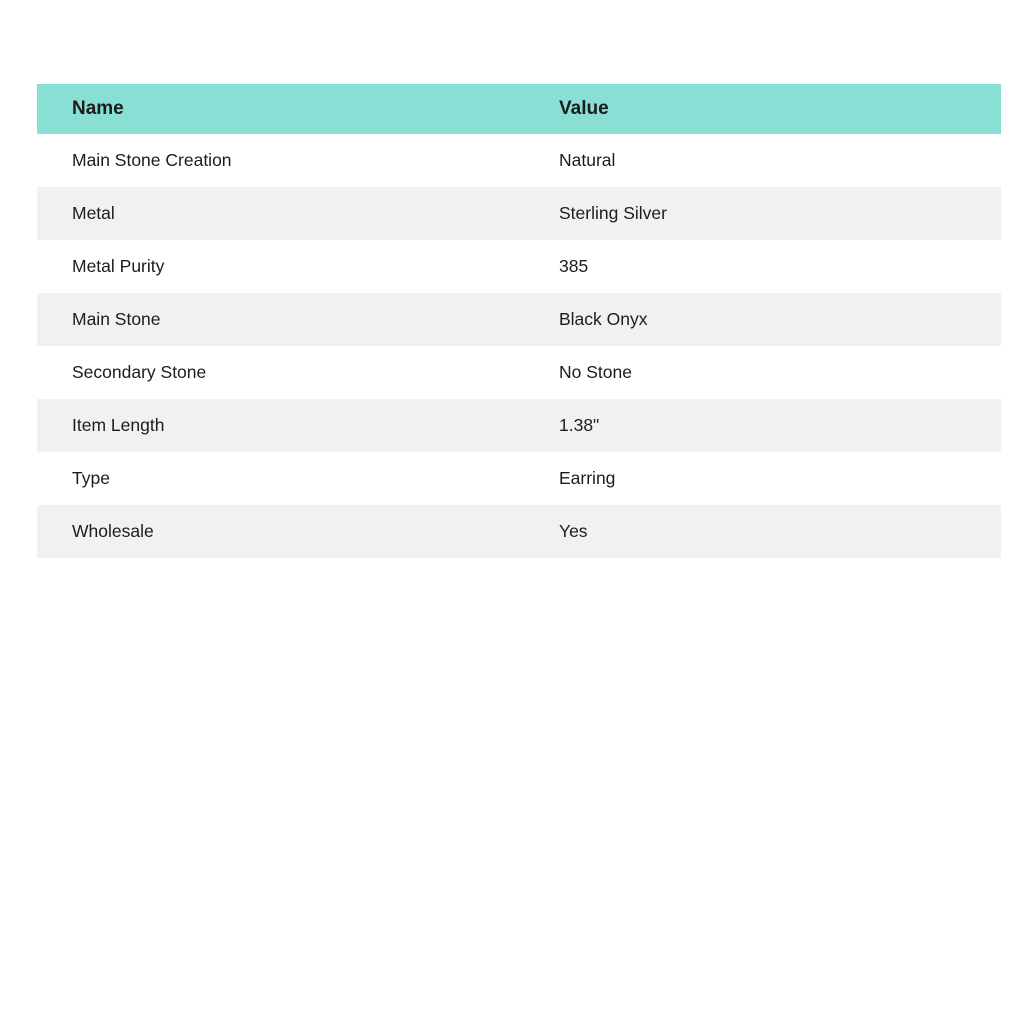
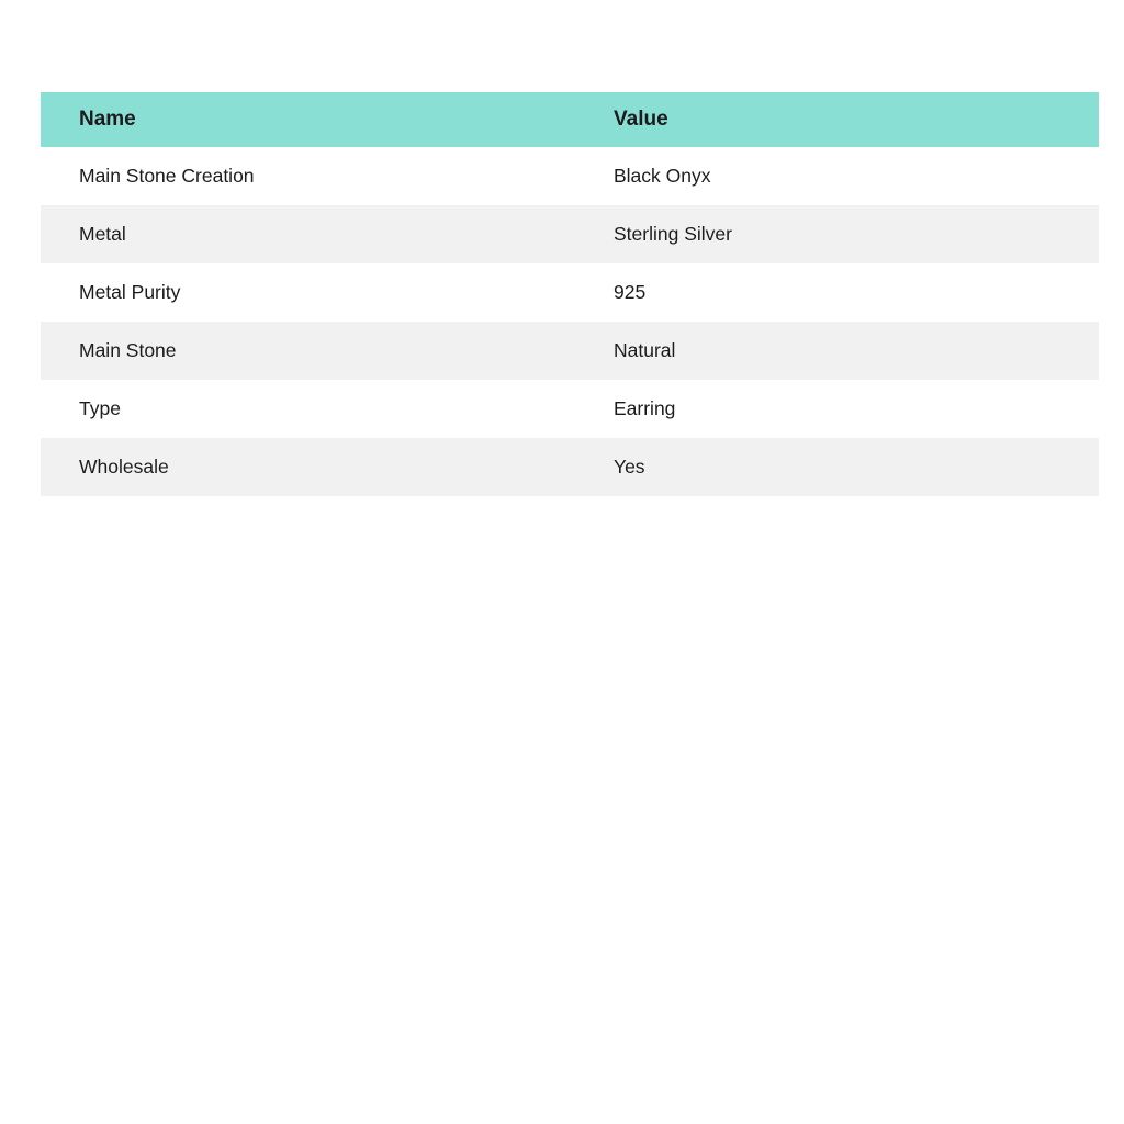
  Name	Value
- Main Stone Creation	Natural
+ Main Stone Creation	Black Onyx
  Metal	Sterling Silver
- Metal Purity	385
+ Metal Purity	925
- Main Stone	Black Onyx
+ Main Stone	Natural
- Secondary Stone	No Stone
- Item Length	1.38"
  Type	Earring
  Wholesale	Yes
